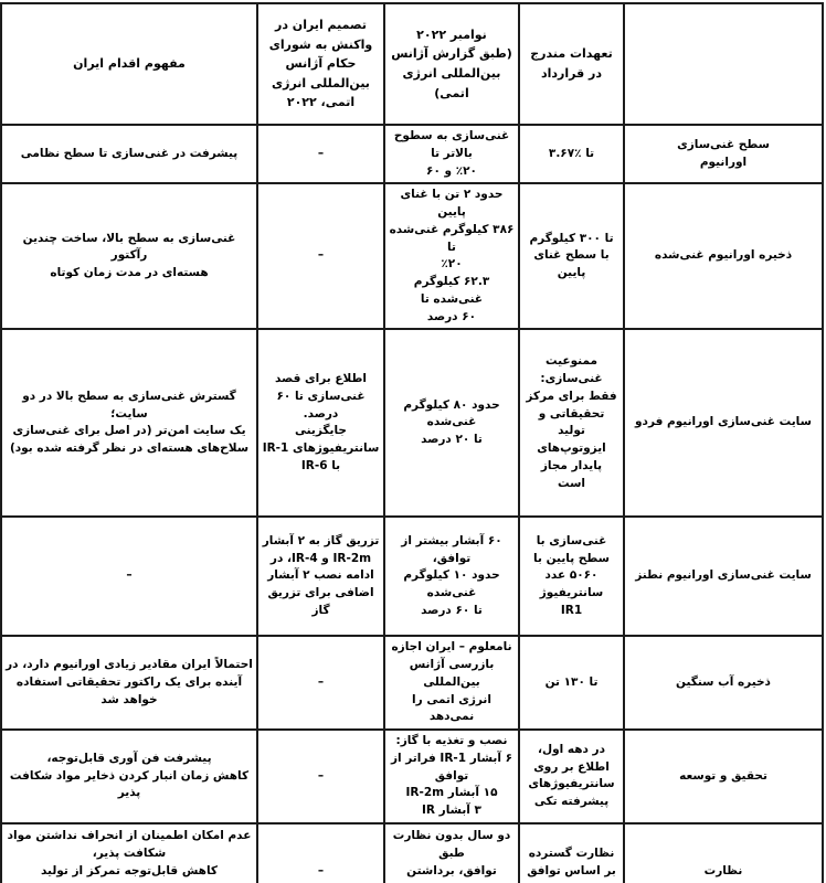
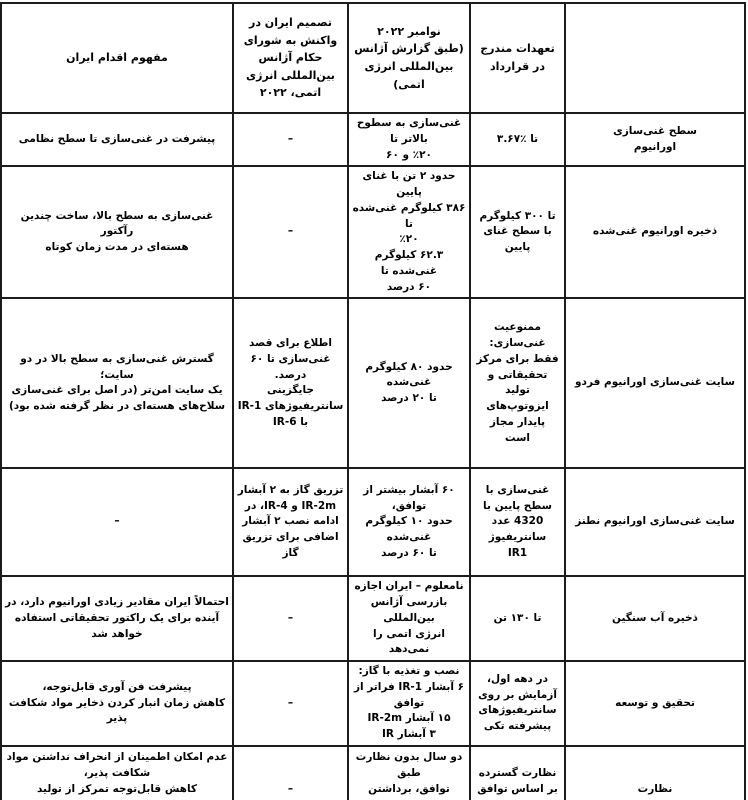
  	تعهدات مندرج در قرارداد	نوامبر ۲۰۲۲ (طبق گزارش آژانس بین‌المللی انرژی اتمی)	تصمیم ایران در واکنش به شورای حکام آژانس بین‌المللی انرژی اتمی، ۲۰۲۲	مفهوم اقدام ایران
  سطح غنی‌سازی اورانیوم	تا ٪۳.۶۷	غنی‌سازی به سطوح بالاتر تا ٪۲۰ و ۶۰	–	پیشرفت در غنی‌سازی تا سطح نظامی
  ذخیره اورانیوم غنی‌شده	تا ۳۰۰ کیلوگرم با سطح غنای پایین	حدود ۲ تن با غنای پایین ۳۸۶ کیلوگرم غنی‌شده تا ٪۲۰ ۶۲.۳ کیلوگرم غنی‌شده تا ۶۰ درصد	–	غنی‌سازی به سطح بالا، ساخت چندین رآکتور هسته‌ای در مدت زمان کوتاه
  سایت غنی‌سازی اورانیوم فردو	ممنوعیت غنی‌سازی: فقط برای مرکز تحقیقاتی و تولید ایزوتوپ‌های پایدار مجاز است	حدود ۸۰ کیلوگرم غنی‌شده تا ۲۰ درصد	اطلاع برای قصد غنی‌سازی تا ۶۰ درصد. جایگزینی سانتریفیوژهای IR-1 با IR-6	گسترش غنی‌سازی به سطح بالا در دو سایت؛ یک سایت امن‌تر (در اصل برای غنی‌سازی سلاح‌های هسته‌ای در نظر گرفته شده بود)
- سایت غنی‌سازی اورانیوم نطنز	غنی‌سازی با سطح پایین با ۵۰۶۰ عدد سانتریفیوژ IR1	۶۰ آبشار بیشتر از توافق، حدود ۱۰ کیلوگرم غنی‌شده تا ۶۰ درصد	تزریق گاز به ۲ آبشار IR-2m و IR-4، در ادامه نصب ۲ آبشار اضافی برای تزریق گاز	–
+ سایت غنی‌سازی اورانیوم نطنز	غنی‌سازی با سطح پایین با 4320 عدد سانتریفیوژ IR1	۶۰ آبشار بیشتر از توافق، حدود ۱۰ کیلوگرم غنی‌شده تا ۶۰ درصد	تزریق گاز به ۲ آبشار IR-2m و IR-4، در ادامه نصب ۲ آبشار اضافی برای تزریق گاز	–
  ذخیره آب سنگین	تا ۱۳۰ تن	نامعلوم – ایران اجازه بازرسی آژانس بین‌المللی انرژی اتمی را نمی‌دهد	–	احتمالاً ایران مقادیر زیادی اورانیوم دارد، در آینده برای یک راکتور تحقیقاتی استفاده خواهد شد
- تحقیق و توسعه	در دهه اول، اطلاع بر روی سانتریفیوژهای پیشرفته تکی	نصب و تغذیه با گاز: ۶ آبشار IR-1 فراتر از توافق ۱۵ آبشار IR-2m ۳ آبشار IR	–	پیشرفت فن آوری قابل‌توجه، کاهش زمان انبار کردن ذخایر مواد شکافت پذیر
+ تحقیق و توسعه	در دهه اول، آزمایش بر روی سانتریفیوژهای پیشرفته تکی	نصب و تغذیه با گاز: ۶ آبشار IR-1 فراتر از توافق ۱۵ آبشار IR-2m ۳ آبشار IR	–	پیشرفت فن آوری قابل‌توجه، کاهش زمان انبار کردن ذخایر مواد شکافت پذیر
  نظارت	نظارت گسترده بر اساس توافق	دو سال بدون نظارت طبق توافق، برداشتن	–	عدم امکان اطمینان از انحراف نداشتن مواد شکافت پذیر، کاهش قابل‌توجه تمرکز از تولید
